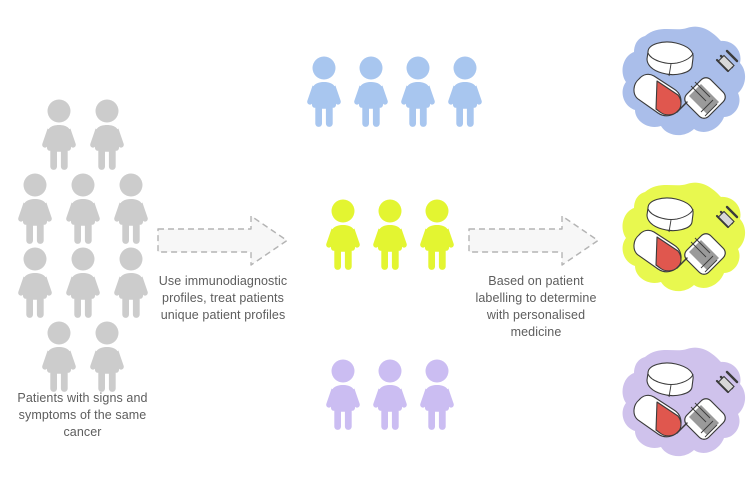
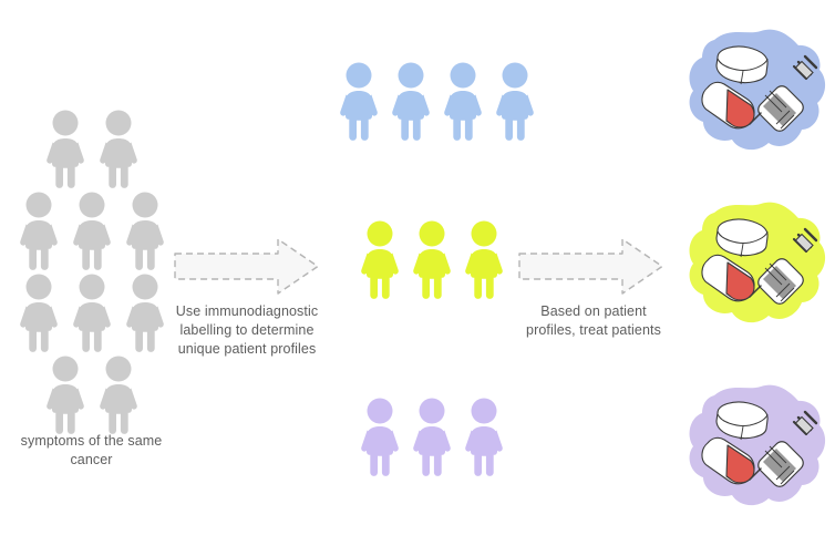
- Patients with signs and
  symptoms of the same
  cancer
  Use immunodiagnostic
- profiles, treat patients
+ labelling to determine
  unique patient profiles
  Based on patient
- labelling to determine
+ profiles, treat patients
- with personalised
- medicine
